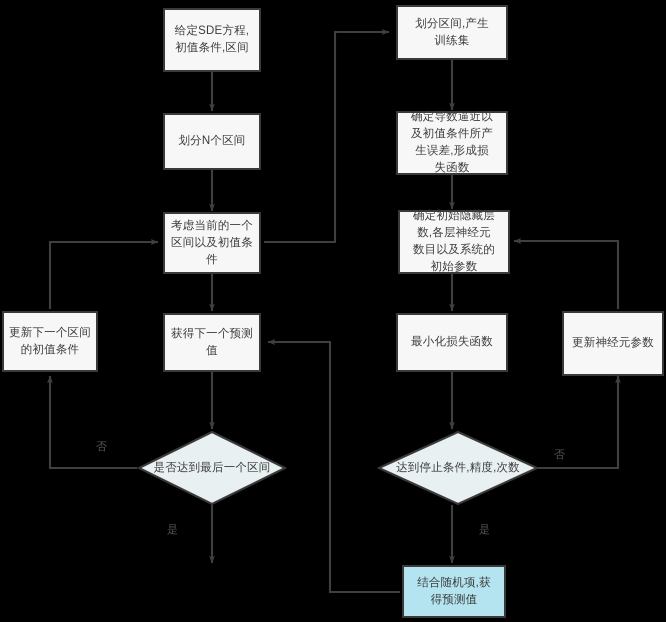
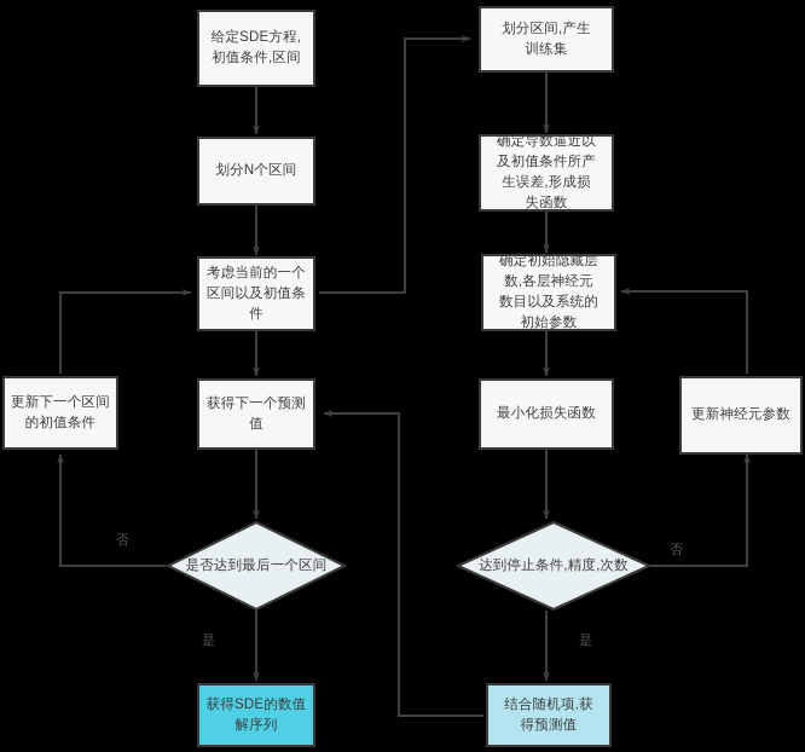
  给定SDE方程,
  初值条件,区间
  划分N个区间
  考虑当前的一个
  区间以及初值条
  件
  获得下一个预测
  值
  更新下一个区间
  的初值条件
  是否达到最后一个区间
+ 获得SDE的数值
+ 解序列
  划分区间,产生
  训练集
  确定导数逼近以
  及初值条件所产
  生误差,形成损
  失函数
  确定初始隐藏层
  数,各层神经元
  数目以及系统的
  初始参数
  最小化损失函数
  更新神经元参数
  达到停止条件,精度,次数
  结合随机项,获
  得预测值
  否
  是
  否
  是
